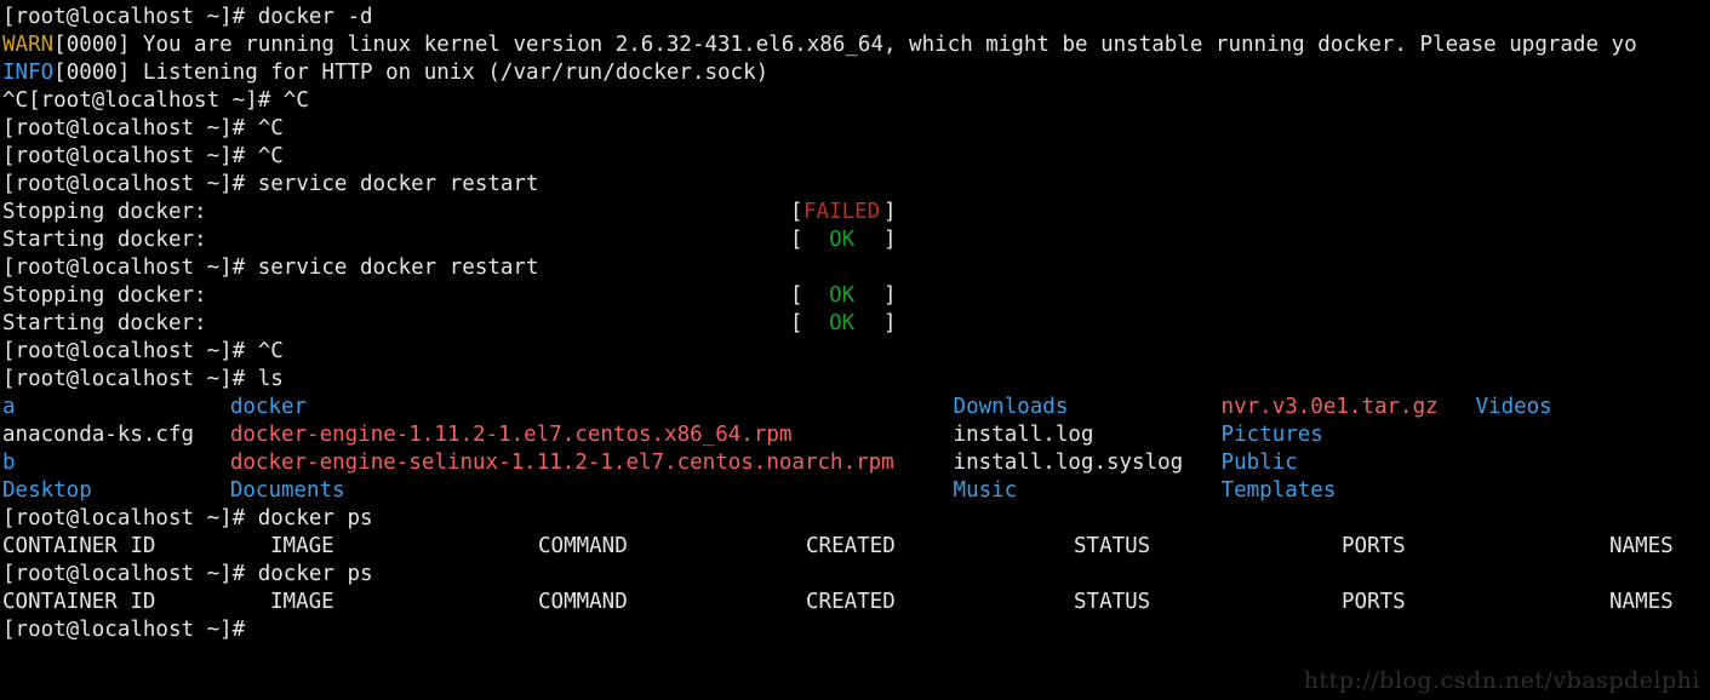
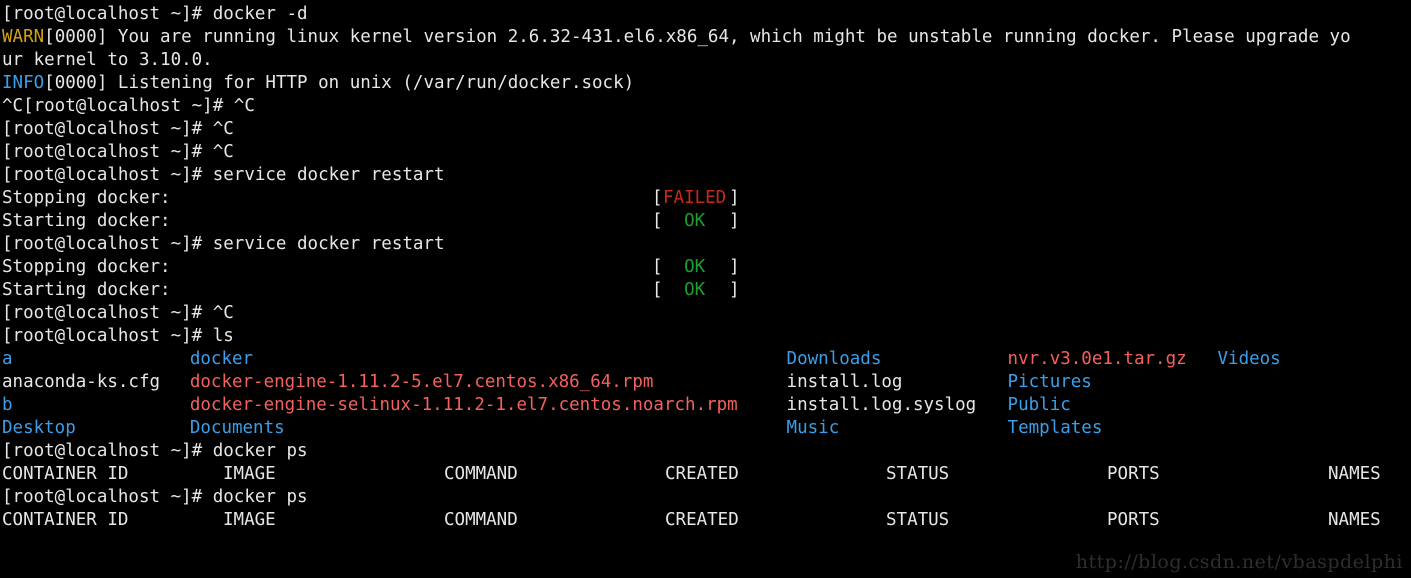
  [root@localhost ~]# docker -d
  WARN[0000] You are running linux kernel version 2.6.32-431.el6.x86_64, which might be unstable running docker. Please upgrade yo
+ ur kernel to 3.10.0.
  INFO[0000] Listening for HTTP on unix (/var/run/docker.sock)
  ^C[root@localhost ~]# ^C
  [root@localhost ~]# ^C
  [root@localhost ~]# ^C
  [root@localhost ~]# service docker restart
  Stopping docker:
  [
  FAILED
  ]
  Starting docker:
  [
  OK
  ]
  [root@localhost ~]# service docker restart
  Stopping docker:
  [
  OK
  ]
  Starting docker:
  [
  OK
  ]
  [root@localhost ~]# ^C
  [root@localhost ~]# ls
  a
  docker
  Downloads
  nvr.v3.0e1.tar.gz
  Videos
  anaconda-ks.cfg
- docker-engine-1.11.2-1.el7.centos.x86_64.rpm
+ docker-engine-1.11.2-5.el7.centos.x86_64.rpm
  install.log
  Pictures
  b
  docker-engine-selinux-1.11.2-1.el7.centos.noarch.rpm
  install.log.syslog
  Public
  Desktop
  Documents
  Music
  Templates
  [root@localhost ~]# docker ps
  CONTAINER ID
  IMAGE
  COMMAND
  CREATED
  STATUS
  PORTS
  NAMES
  [root@localhost ~]# docker ps
  CONTAINER ID
  IMAGE
  COMMAND
  CREATED
  STATUS
  PORTS
  NAMES
- [root@localhost ~]#
  http://blog.csdn.net/vbaspdelphi
